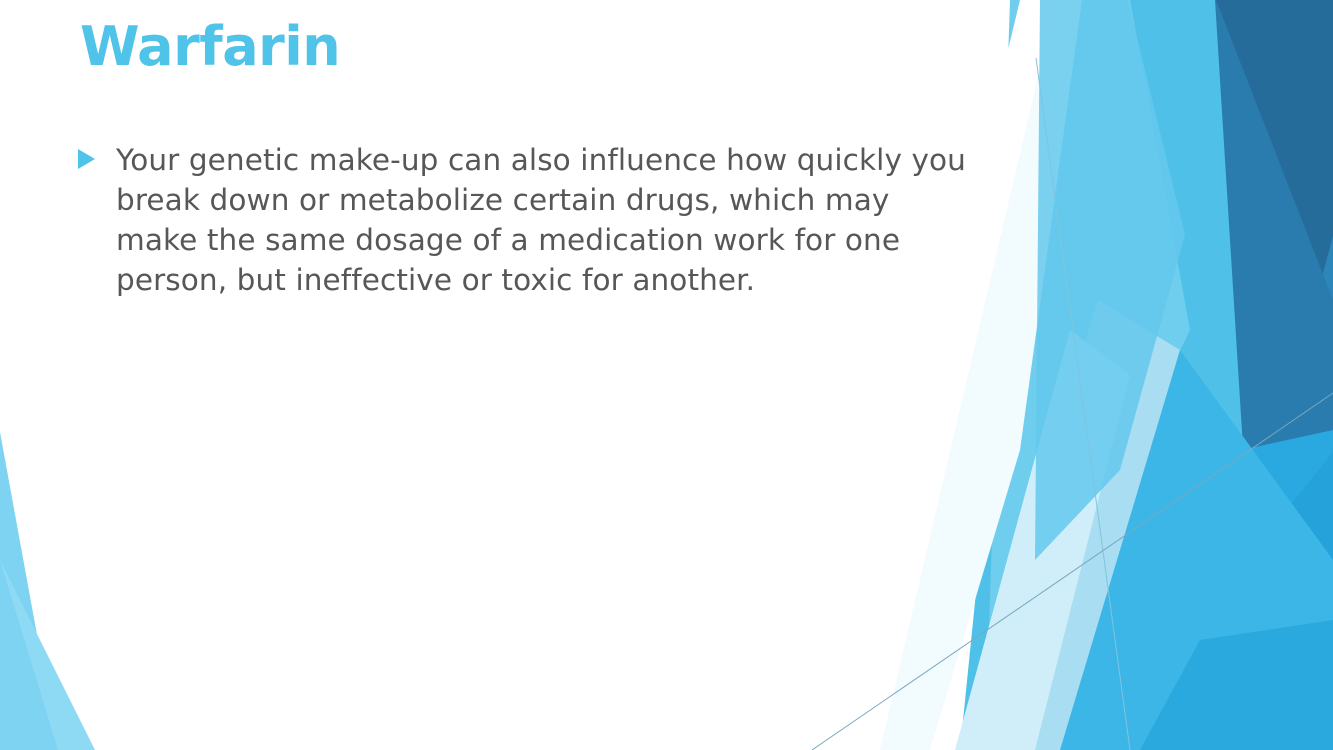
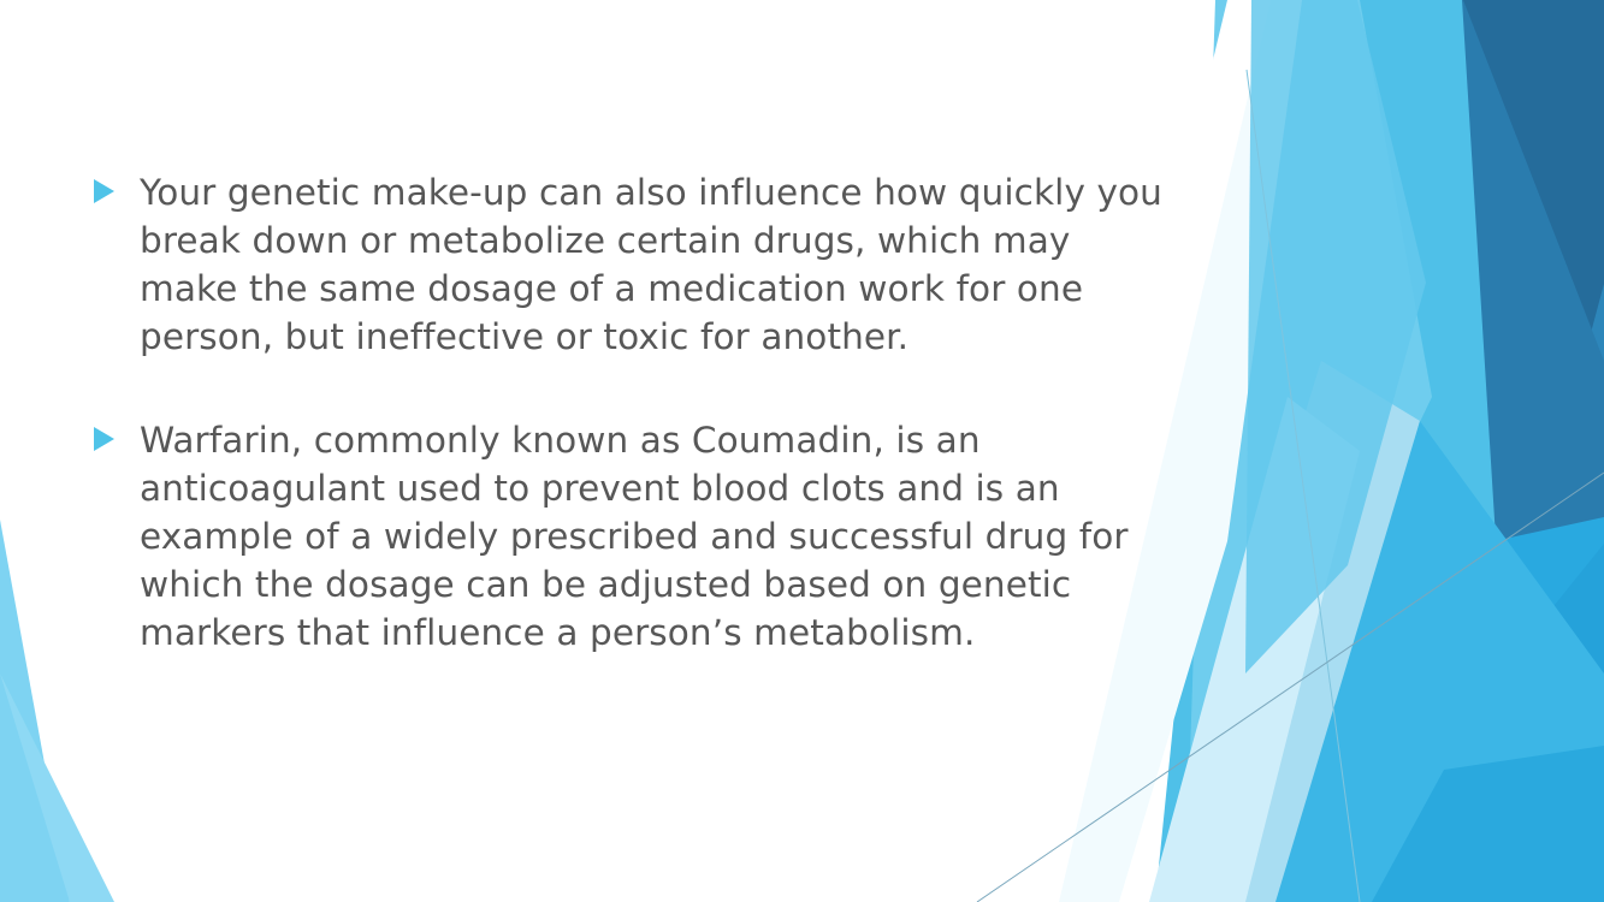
- Warfarin
  Your genetic make-up can also influence how quickly you break down or metabolize certain drugs, which may make the same dosage of a medication work for one person, but ineffective or toxic for another.
+ Warfarin, commonly known as Coumadin, is an anticoagulant used to prevent blood clots and is an example of a widely prescribed and successful drug for which the dosage can be adjusted based on genetic markers that influence a person’s metabolism.
